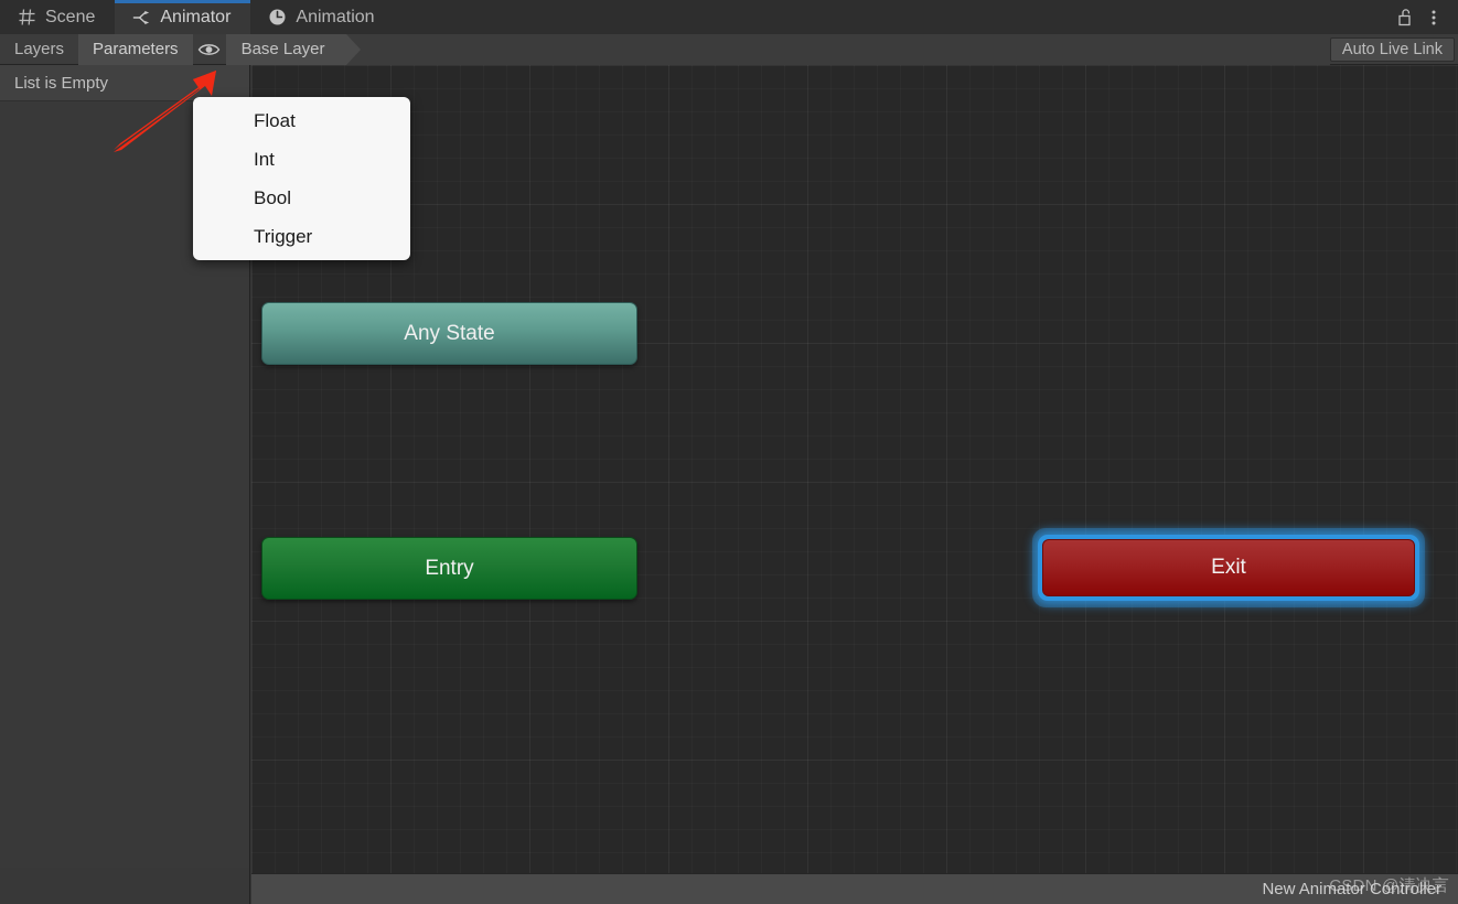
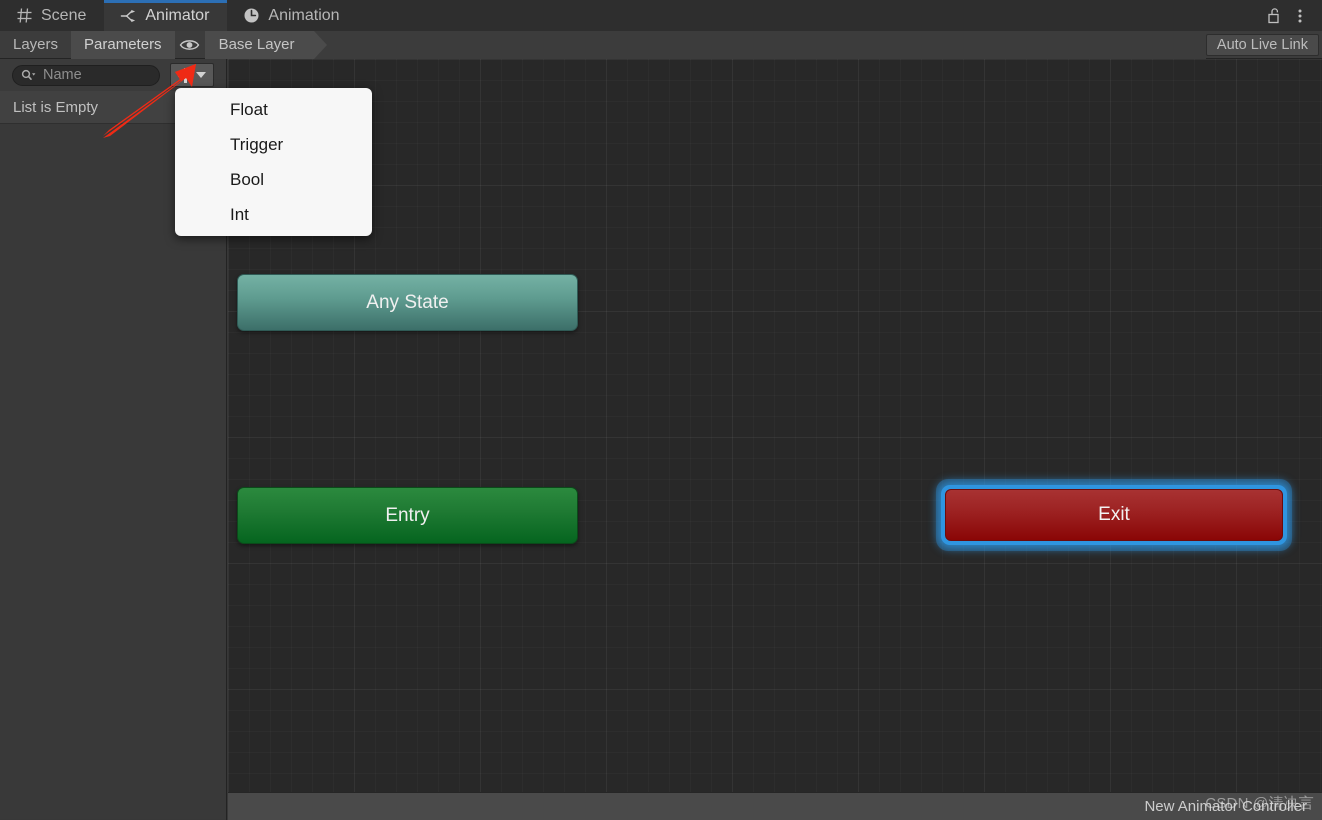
  Scene
  Animator
  Animation
  Layers
  Parameters
  Base Layer
  Auto Live Link
+ Name
  List is Empty
  Any State
  Entry
  Exit
  New Animator Controller
  Float
- Int
+ Trigger
  Bool
- Trigger
+ Int
  CSDN @清决言
